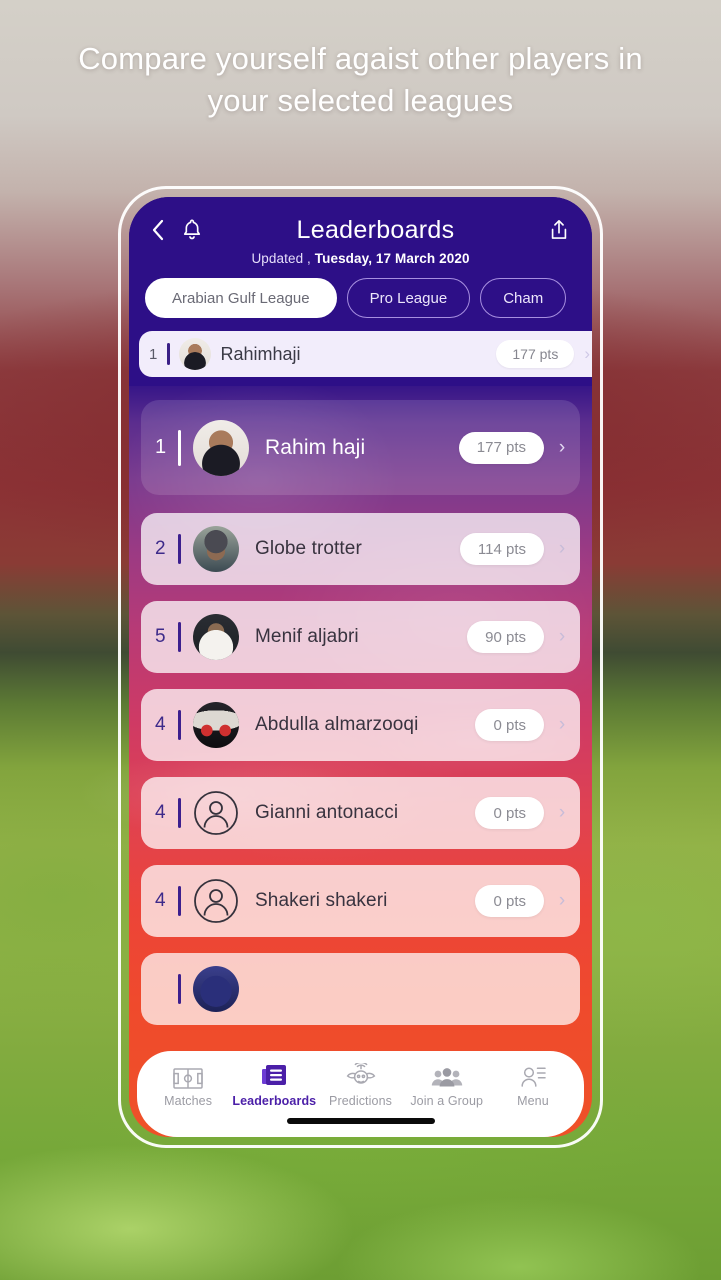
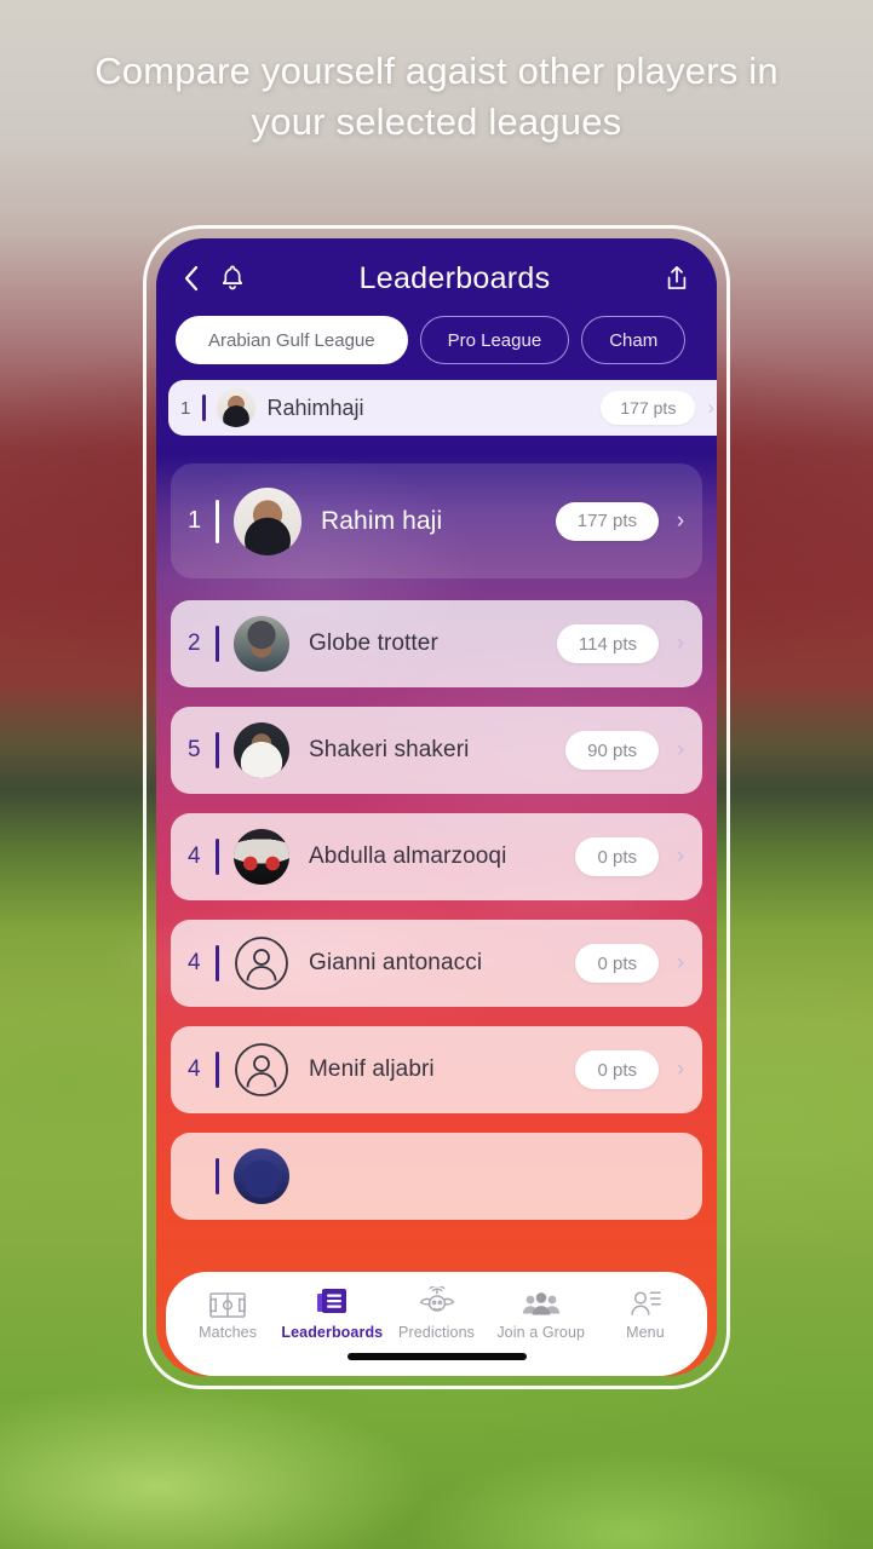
  Leaderboards
- Updated , Tuesday, 17 March 2020
  Arabian Gulf League
  Pro League
  Cham
  1
  Rahimhaji
  177 pts
  ›
  1
  Rahim haji
  177 pts
  ›
  2
  Globe trotter
  114 pts
  ›
  5
- Menif aljabri
+ Shakeri shakeri
  90 pts
  ›
  4
  Abdulla almarzooqi
  0 pts
  ›
  4
  Gianni antonacci
  0 pts
  ›
  4
- Shakeri shakeri
+ Menif aljabri
  0 pts
  ›
  Matches
  Leaderboards
  Predictions
  Join a Group
  Menu
